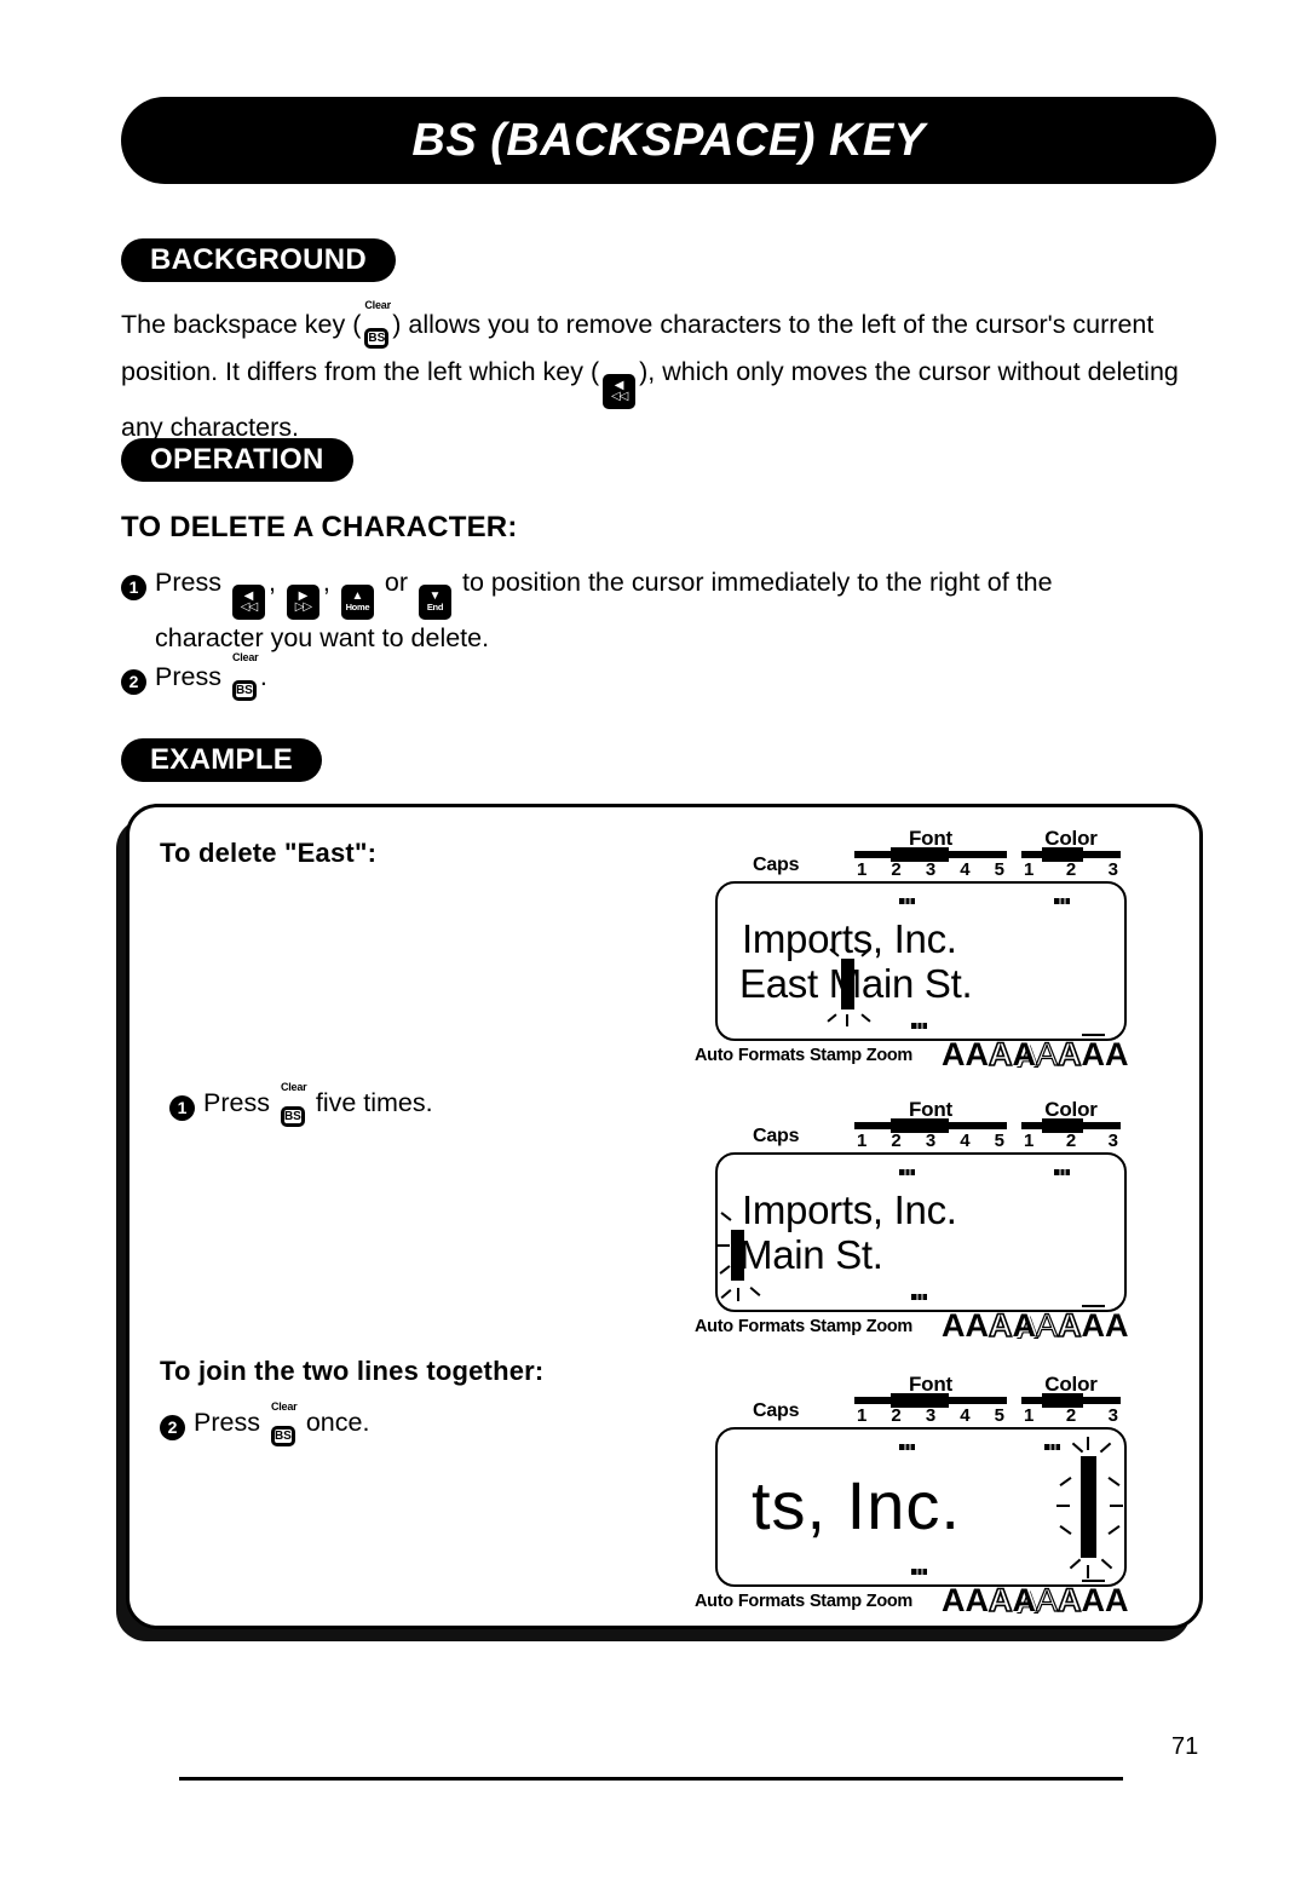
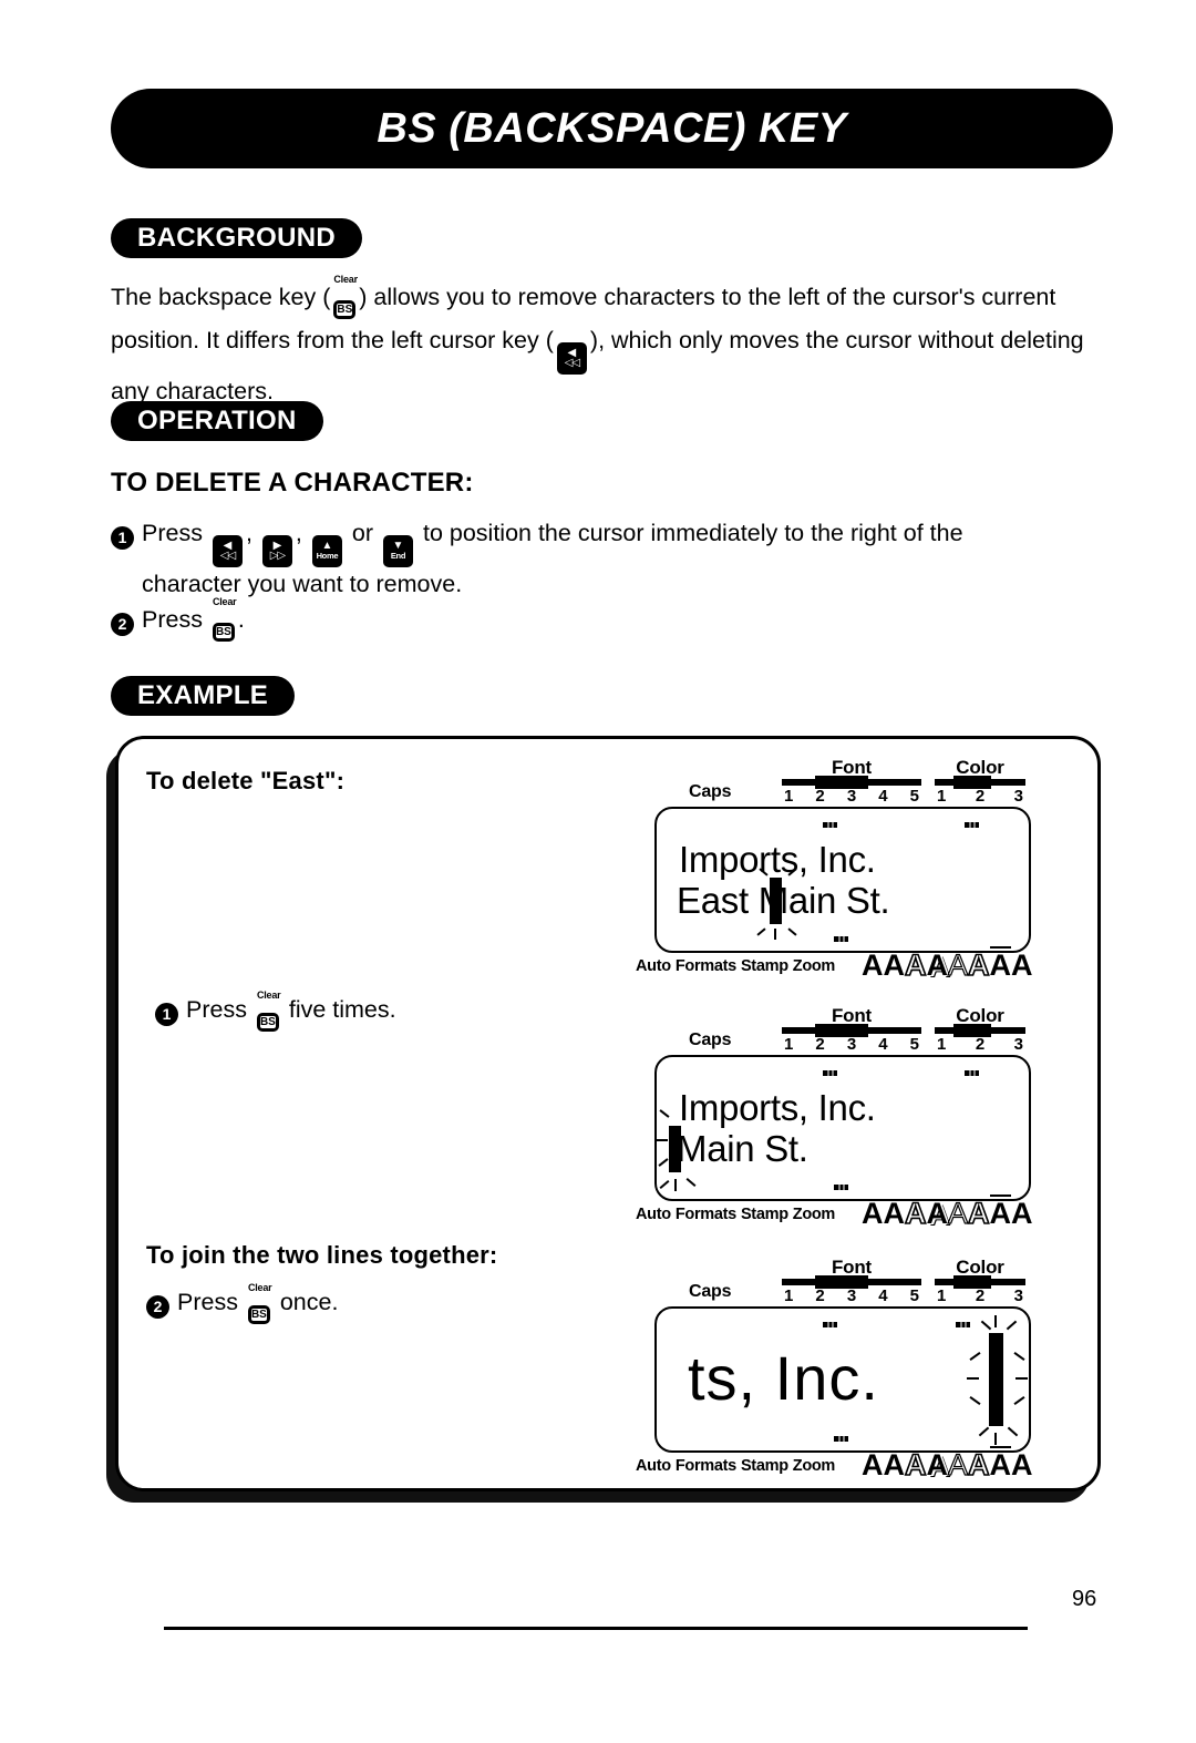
  BS (BACKSPACE) KEY
  BACKGROUND
  The backspace key (
  Clear
- BS) allows you to remove characters to the left of the cursor's current position. It differs from the left which key (
+ BS) allows you to remove characters to the left of the cursor's current position. It differs from the left cursor key (
  ◀
  ◁◁
  ), which only moves the cursor without deleting any characters.
  OPERATION
  TO DELETE A CHARACTER:
  1 Press
  ◀
  ◁◁
  ,
  ▶
  ▷▷
  ,
  ▲
  Home
  or
  ▼
  End
  to position the cursor immediately to the right of the
- character you want to delete.
+ character you want to remove.
  2 Press
  Clear
  BS.
  EXAMPLE
  To delete "East":
  1 Press
  Clear
  BS five times.
  To join the two lines together:
  2 Press
  Clear
  BS once.
  Caps
  Font
  1
  2
  3
  4
  5
  Color
  1
  2
  3
  Imports, Inc.
  East ain St.
  Auto Formats Stamp Zoom
  AAAAAAAA
  Caps
  Font
  1
  2
  3
  4
  5
  Color
  1
  2
  3
  Imports, Inc.
  Main St.
  Auto Formats Stamp Zoom
  AAAAAAAA
  Caps
  Font
  1
  2
  3
  4
  5
  Color
  1
  2
  3
  ts, Inc.
  Auto Formats Stamp Zoom
  AAAAAAAA
- 71
+ 96
